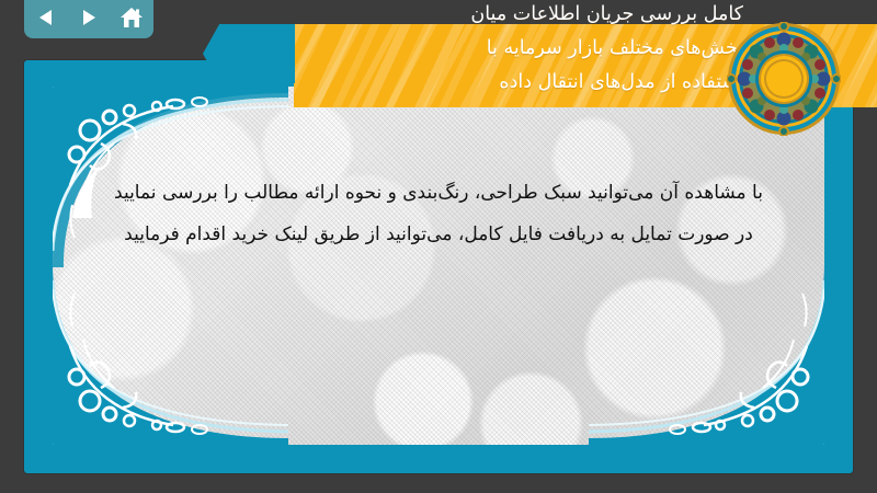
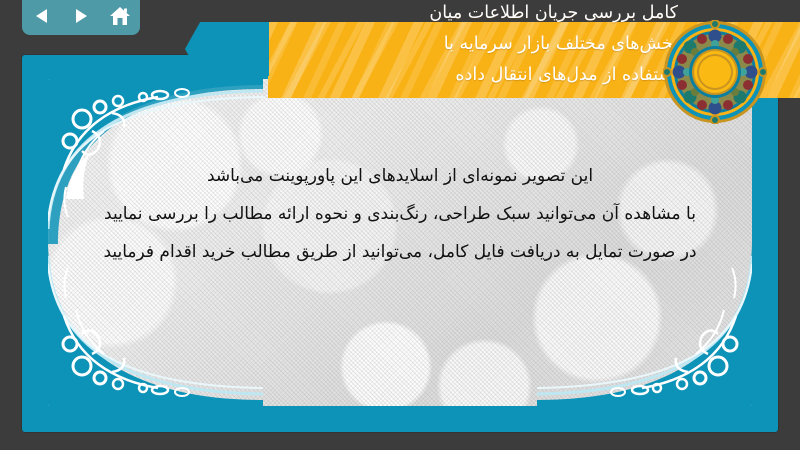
  کامل بررسی جریان اطلاعات میان
  خش‌های مختلف بازار سرمایه با
  تفاده از مدل‌های انتقال داده
+ این تصویر نمونه‌ای از اسلایدهای این پاورپوینت می‌باشد
  با مشاهده آن میتوانید سبک طراحی، رنگ‌بندی و نحوه ارائه مطالب را بررسی نمایید
- در صورت تمایل به دریافت فایل کامل، می‌توانید از طریق لینک خرید اقدام فرمایید
+ در صورت تمایل به دریافت فایل کامل، می‌توانید از طریق مطالب خرید اقدام فرمایید
